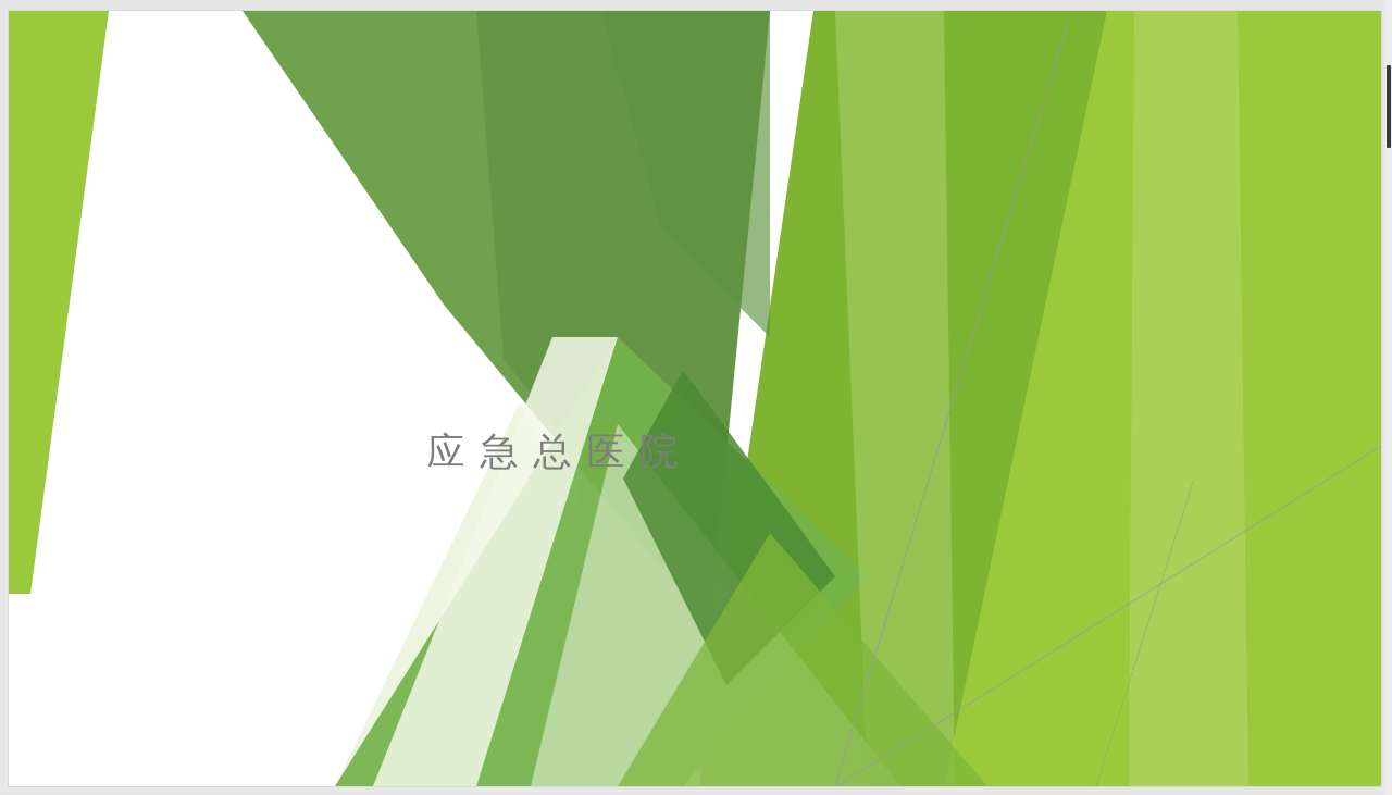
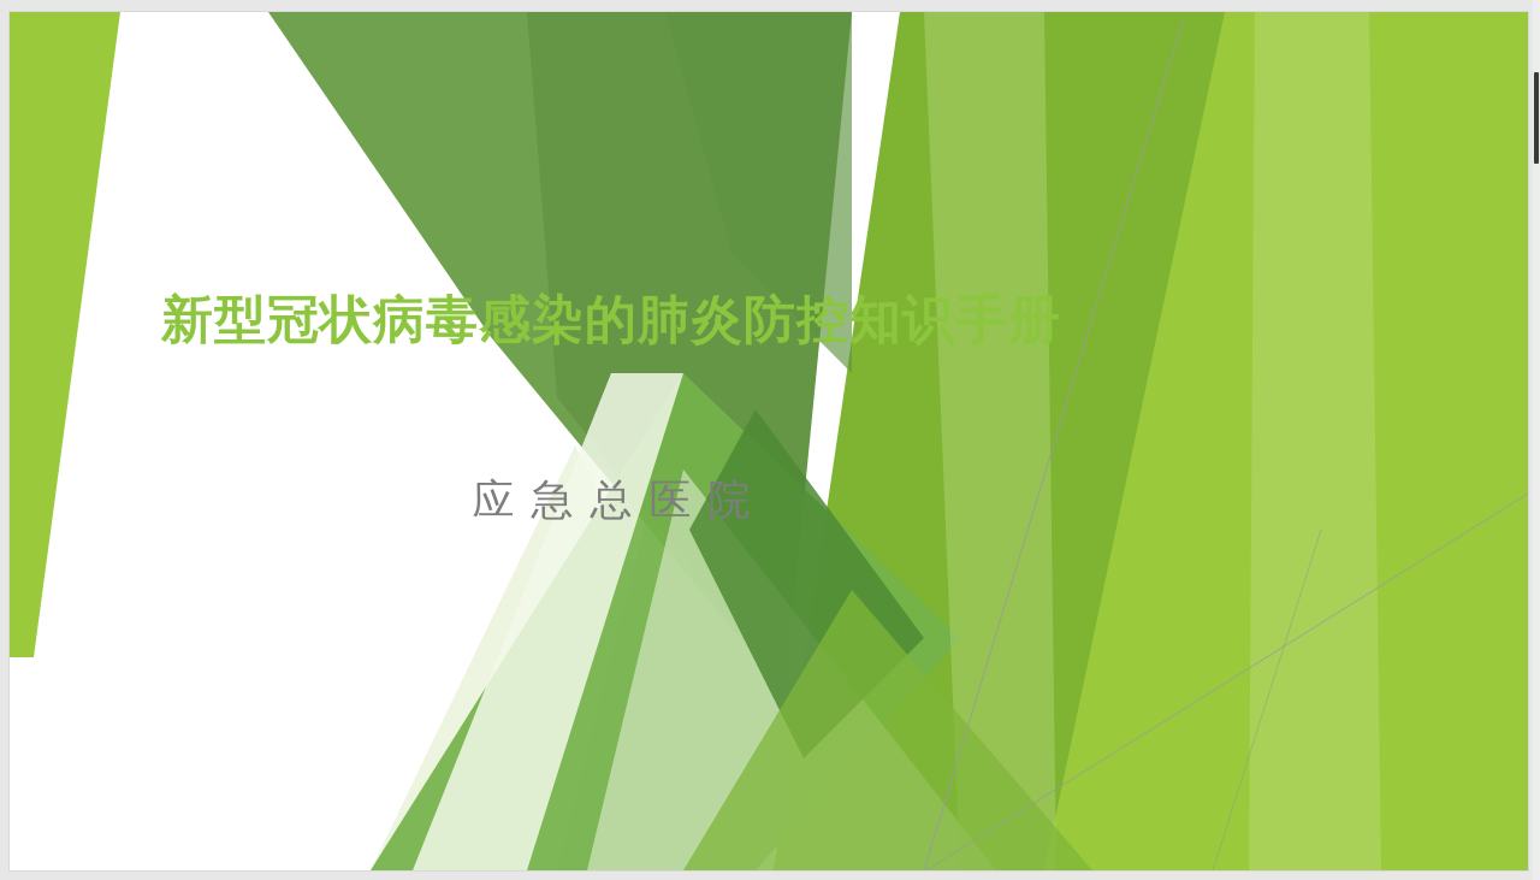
+ 新型冠状病毒感染的肺炎防控知识手册
  应急总医院
